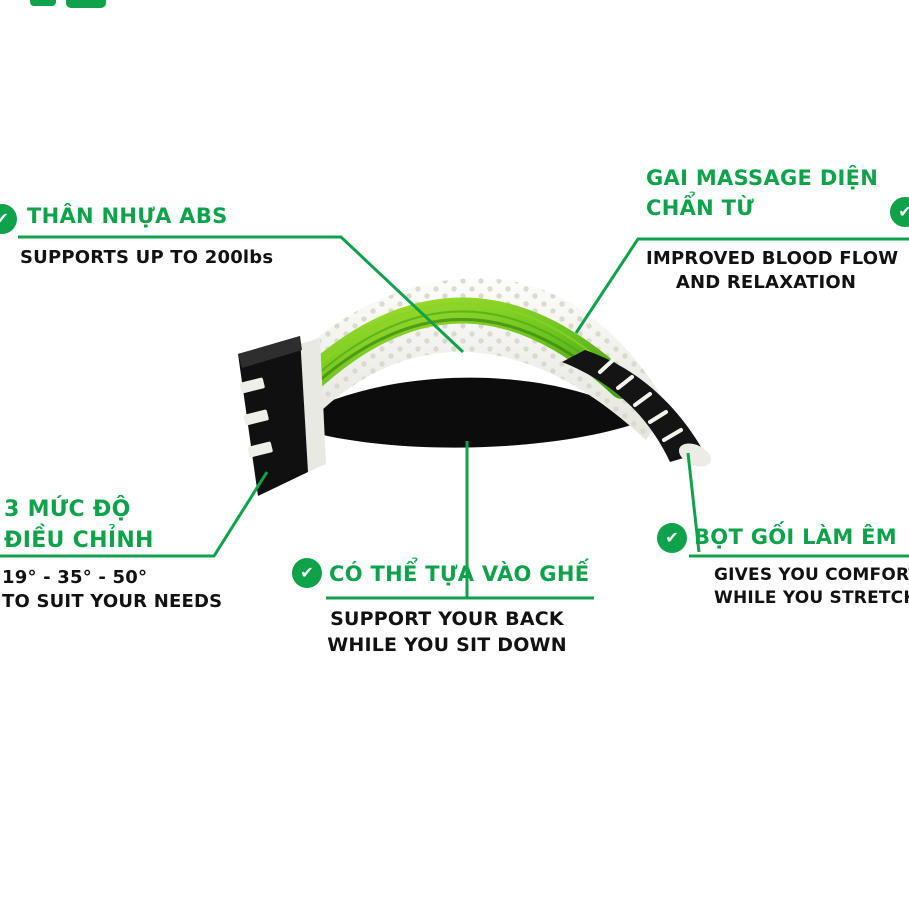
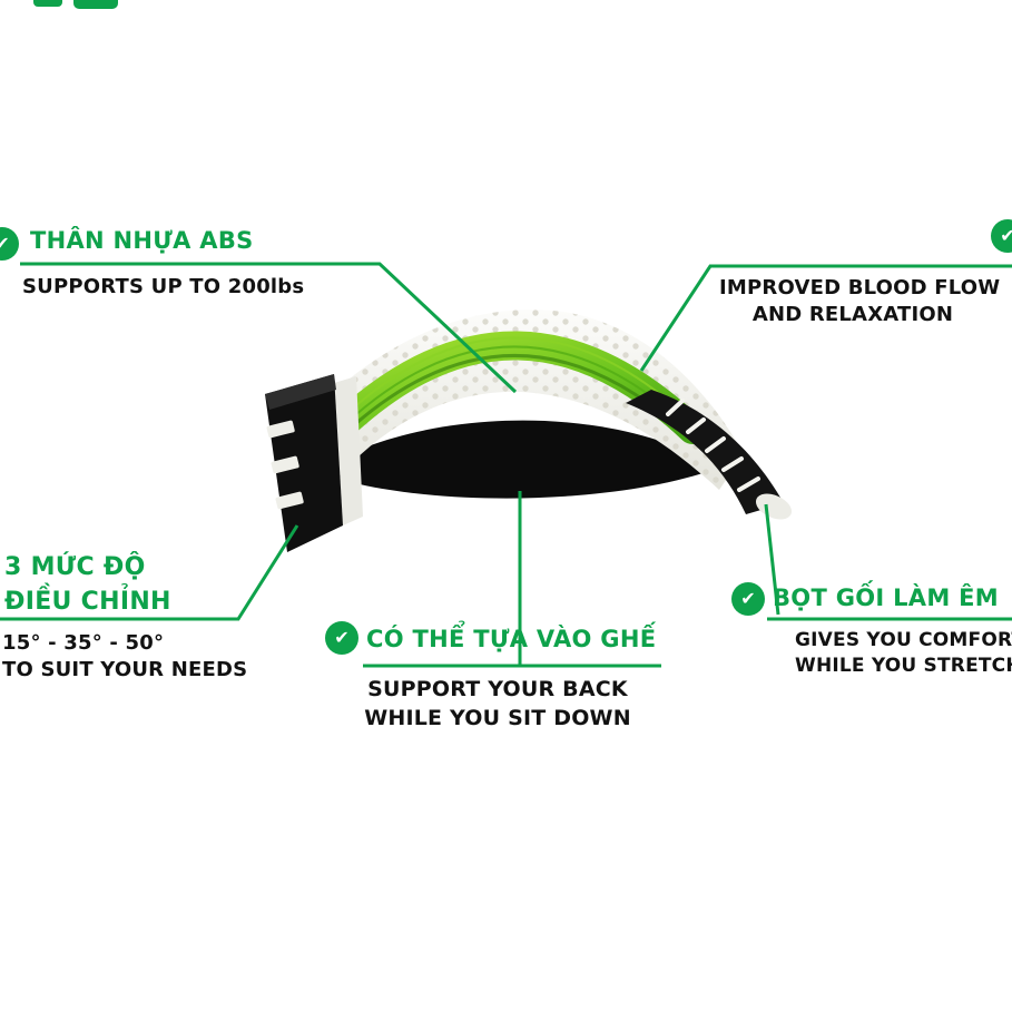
  ✔
  THÂN NHỰA ABS
  SUPPORTS UP TO 200lbs
- GAI MASSAGE DIỆN
- CHẨN TỪ
  ✔
  IMPROVED BLOOD FLOW
  AND RELAXATION
  3 MỨC ĐỘ
  ĐIỀU CHỈNH
- 19° - 35° - 50°
+ 15° - 35° - 50°
  TO SUIT YOUR NEEDS
  ✔
  CÓ THỂ TỰA VÀO GHẾ
  SUPPORT YOUR BACK
  WHILE YOU SIT DOWN
  ✔
  BỌT GỐI LÀM ÊM
  GIVES YOU COMFOR
  WHILE YOU STRETC
